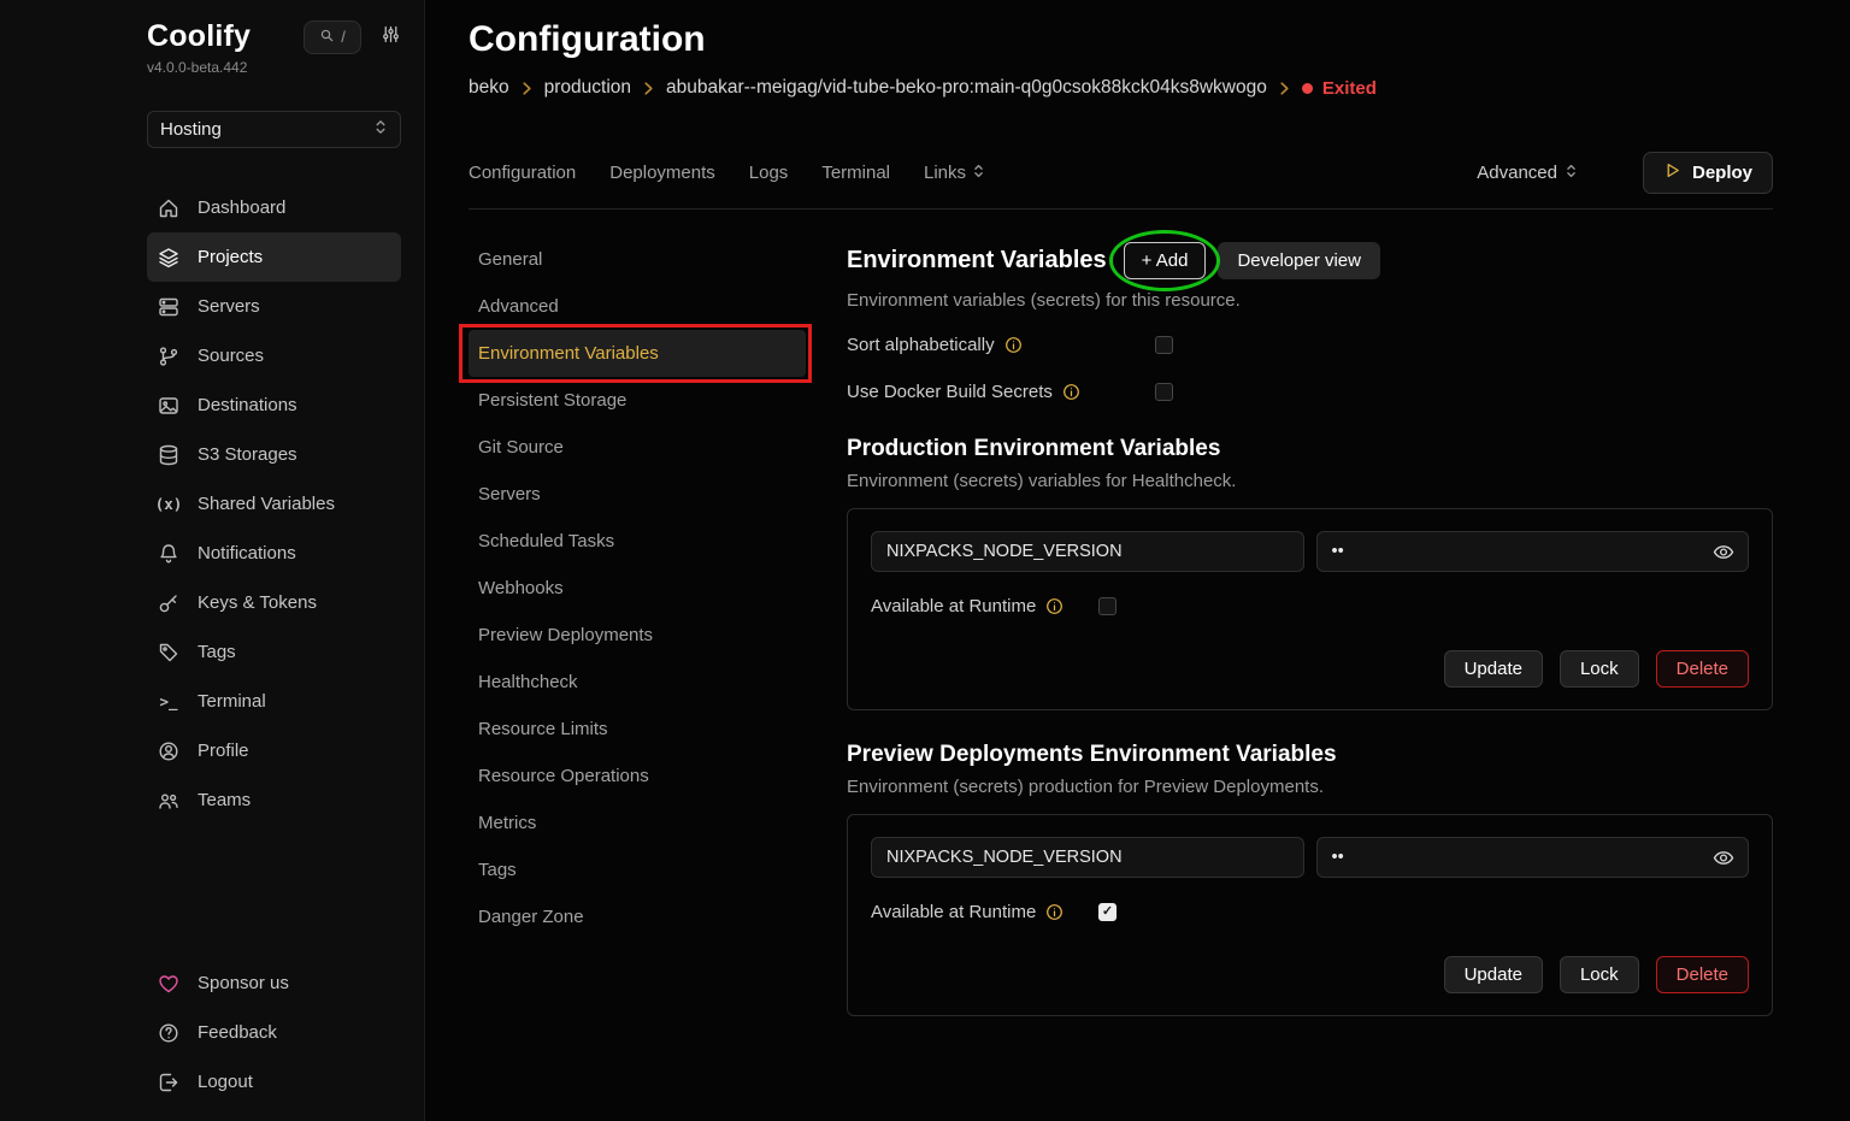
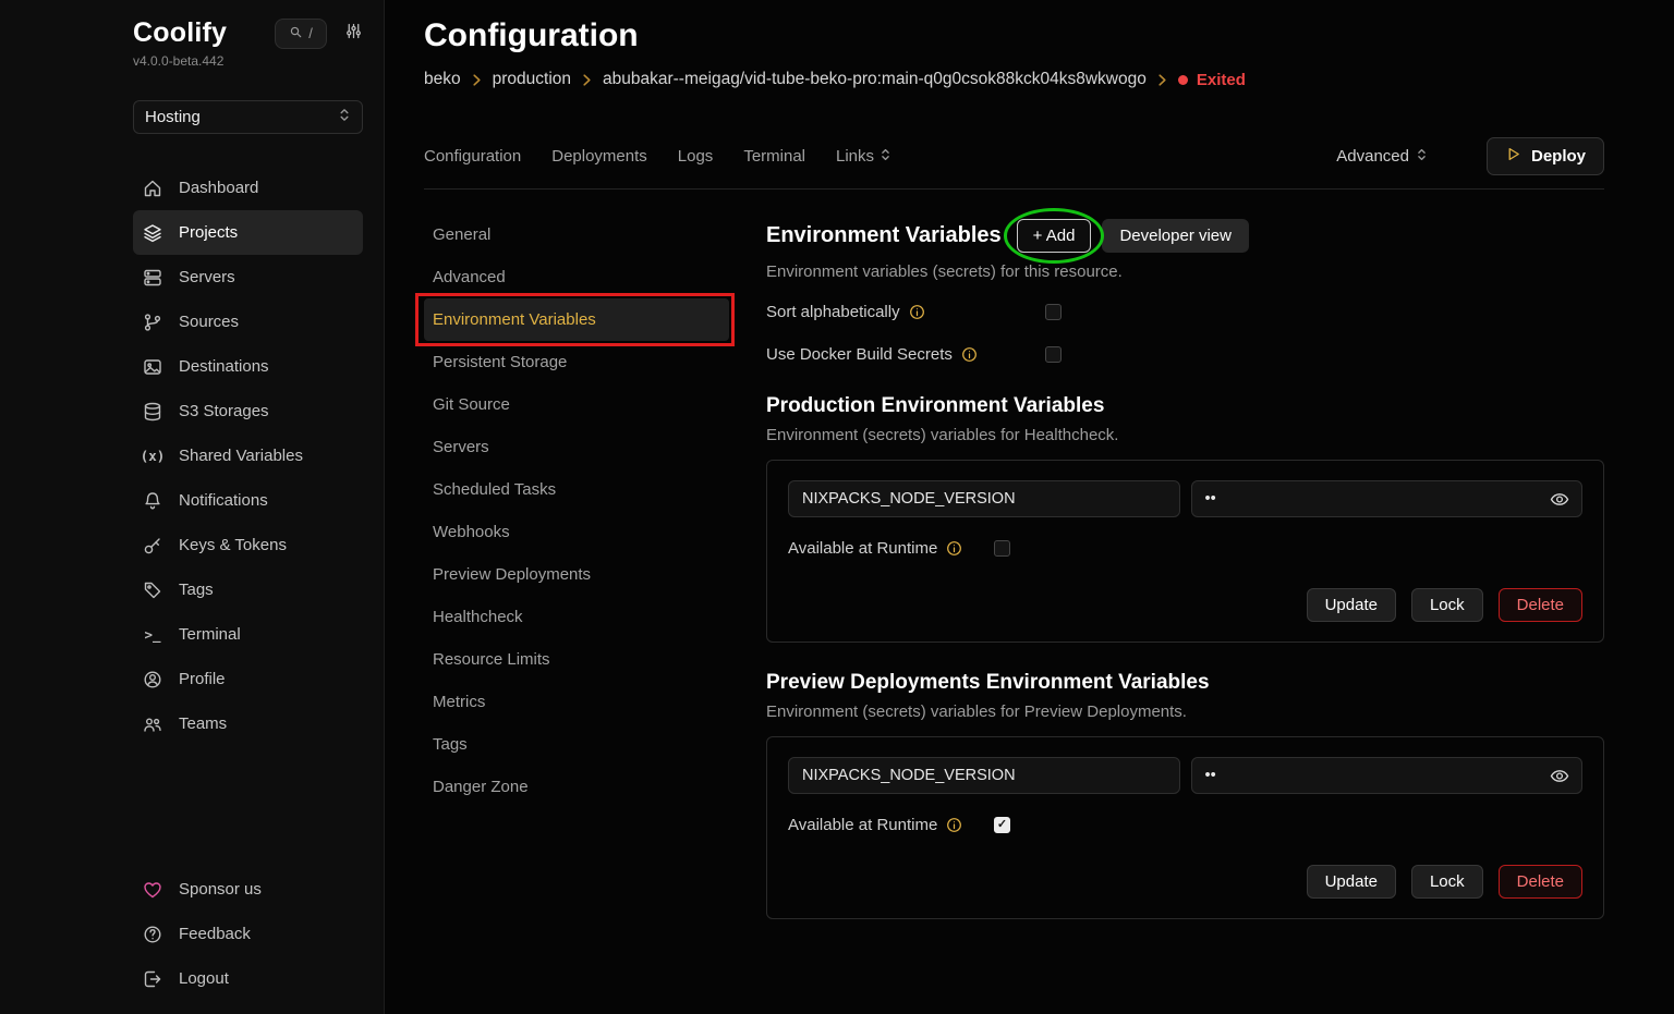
  Coolify
  /
  v4.0.0-beta.442
  Hosting
  Dashboard
  Projects
  Servers
  Sources
  Destinations
  S3 Storages
  (x)
  Shared Variables
  Notifications
  Keys & Tokens
  Tags
  >_
  Terminal
  Profile
  Teams
  Sponsor us
  Feedback
  Logout
  Configuration
  beko
  production
  abubakar--meigag/vid-tube-beko-pro:main-q0g0csok88kck04ks8wkwogo
  Exited
  Configuration
  Deployments
  Logs
  Terminal
  Links
  Advanced
  Deploy
  General
  Advanced
  Environment Variables
  Persistent Storage
  Git Source
  Servers
  Scheduled Tasks
  Webhooks
  Preview Deployments
  Healthcheck
  Resource Limits
- Resource Operations
  Metrics
  Tags
  Danger Zone
  Environment Variables
  + Add
  Developer view
  Environment variables (secrets) for this resource.
  Sort alphabetically
  Use Docker Build Secrets
  Production Environment Variables
  Environment (secrets) variables for Healthcheck.
  NIXPACKS_NODE_VERSION
  ••
  Available at Runtime
  Update
  Lock
  Delete
  Preview Deployments Environment Variables
- Environment (secrets) production for Preview Deployments.
+ Environment (secrets) variables for Preview Deployments.
  NIXPACKS_NODE_VERSION
  ••
  Available at Runtime
  Update
  Lock
  Delete
